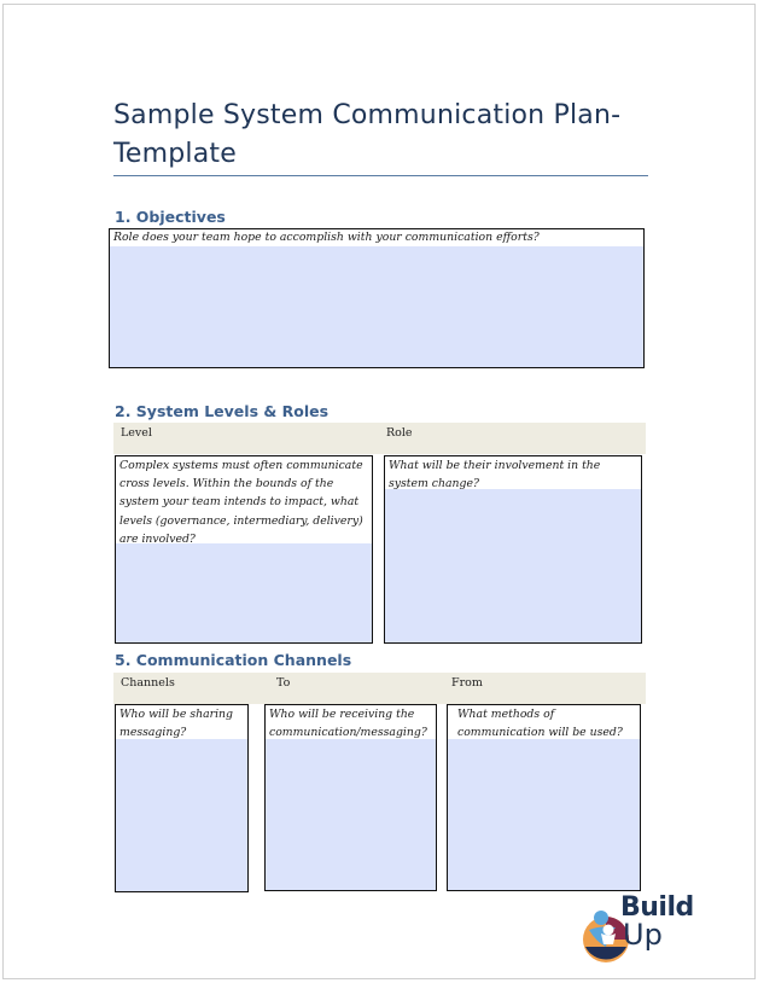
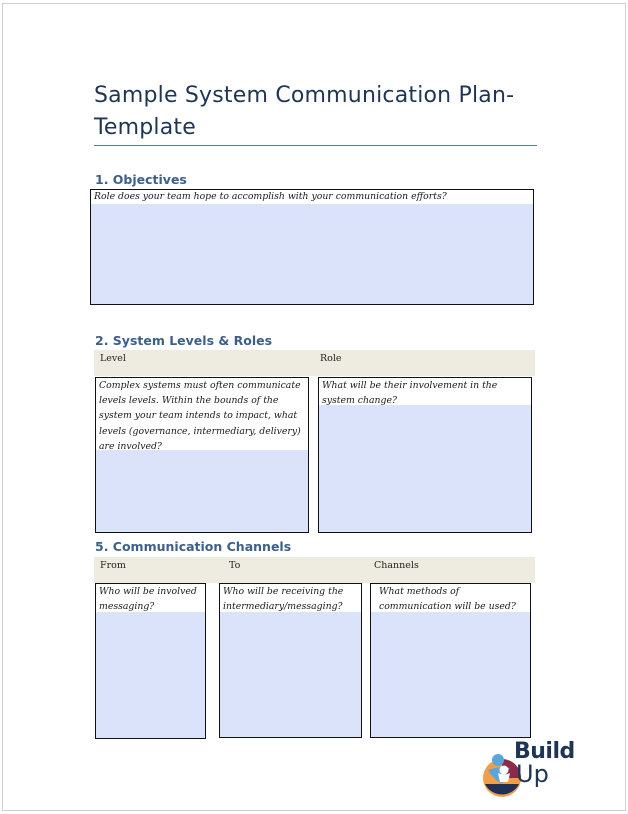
  Sample System Communication Plan-Template
  1. Objectives
  Role does your team hope to accomplish with your communication efforts?
  2. System Levels & Roles
  Level
  Role
- Complex systems must often communicate cross levels. Within the bounds of the system your team intends to impact, what levels (governance, intermediary, delivery) are involved?
+ Complex systems must often communicate levels levels. Within the bounds of the system your team intends to impact, what levels (governance, intermediary, delivery) are involved?
  What will be their involvement in the system change?
  5. Communication Channels
- Channels
+ From
  To
- From
+ Channels
- Who will be sharing messaging?
+ Who will be involved messaging?
- Who will be receiving the communication/messaging?
+ Who will be receiving the intermediary/messaging?
  What methods of communication will be used?
  Build
  Up
